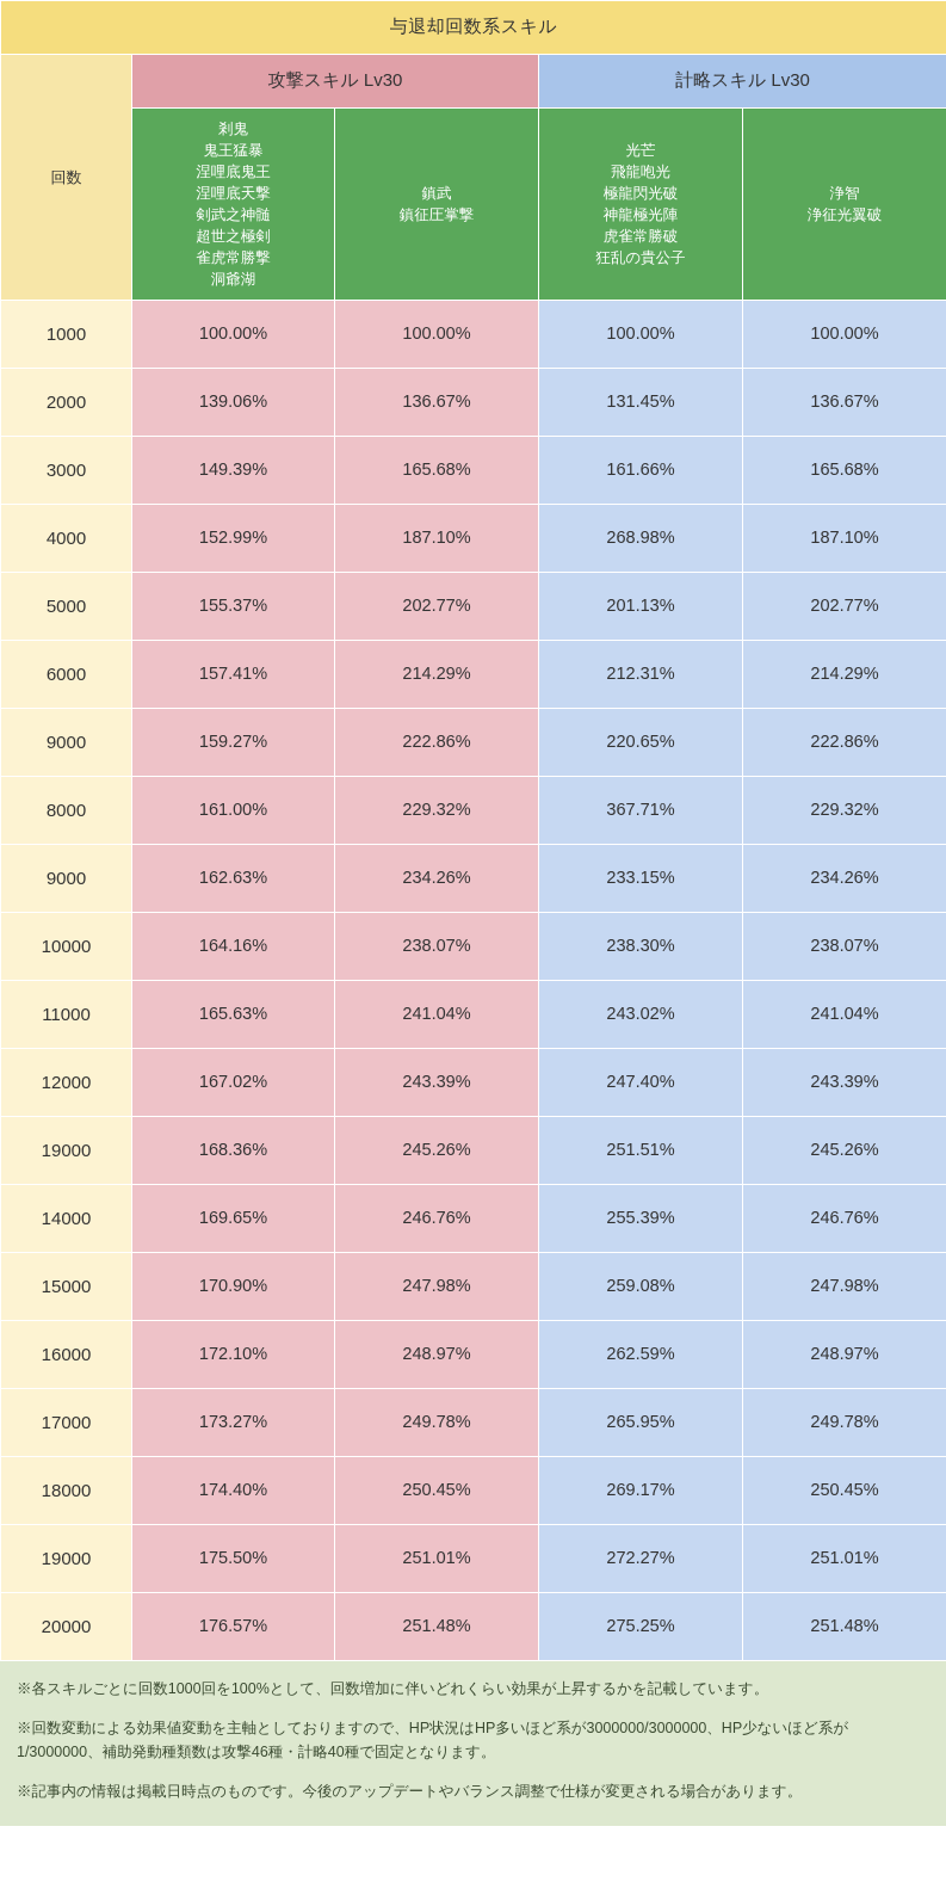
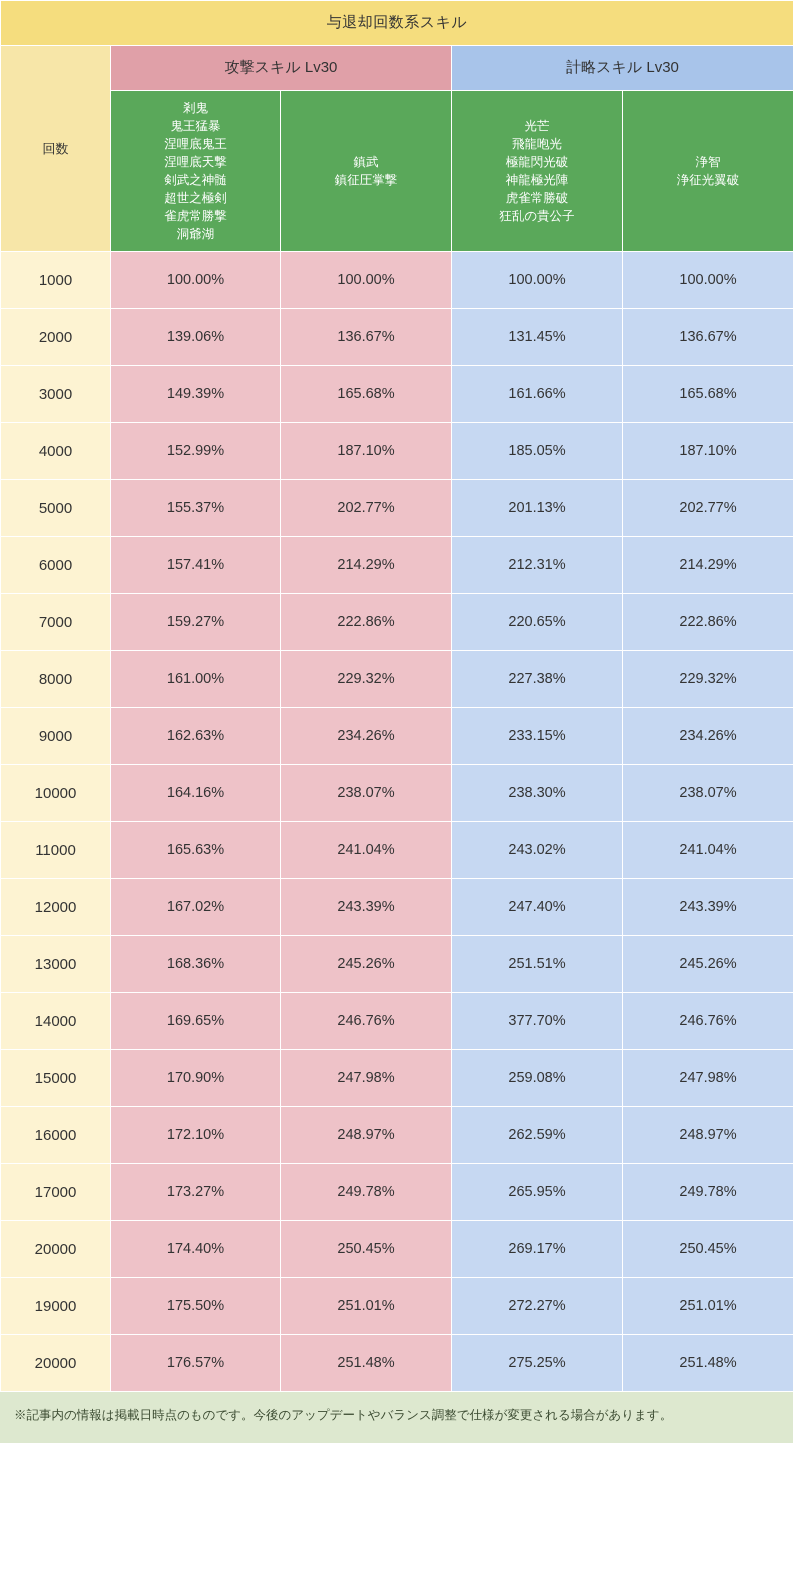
  与退却回数系スキル
  回数	攻撃スキル Lv30	計略スキル Lv30
  剎鬼 鬼王猛暴 涅哩底鬼王 涅哩底天撃 剣武之神髄 超世之極剣 雀虎常勝撃 洞爺湖	鎮武 鎮征圧掌撃	光芒 飛龍咆光 極龍閃光破 神龍極光陣 虎雀常勝破 狂乱の貴公子	浄智 浄征光翼破
  1000	100.00%	100.00%	100.00%	100.00%
  2000	139.06%	136.67%	131.45%	136.67%
  3000	149.39%	165.68%	161.66%	165.68%
- 4000	152.99%	187.10%	268.98%	187.10%
+ 4000	152.99%	187.10%	185.05%	187.10%
  5000	155.37%	202.77%	201.13%	202.77%
  6000	157.41%	214.29%	212.31%	214.29%
- 9000	159.27%	222.86%	220.65%	222.86%
+ 7000	159.27%	222.86%	220.65%	222.86%
- 8000	161.00%	229.32%	367.71%	229.32%
+ 8000	161.00%	229.32%	227.38%	229.32%
  9000	162.63%	234.26%	233.15%	234.26%
  10000	164.16%	238.07%	238.30%	238.07%
  11000	165.63%	241.04%	243.02%	241.04%
  12000	167.02%	243.39%	247.40%	243.39%
- 19000	168.36%	245.26%	251.51%	245.26%
+ 13000	168.36%	245.26%	251.51%	245.26%
- 14000	169.65%	246.76%	255.39%	246.76%
+ 14000	169.65%	246.76%	377.70%	246.76%
  15000	170.90%	247.98%	259.08%	247.98%
  16000	172.10%	248.97%	262.59%	248.97%
  17000	173.27%	249.78%	265.95%	249.78%
- 18000	174.40%	250.45%	269.17%	250.45%
+ 20000	174.40%	250.45%	269.17%	250.45%
  19000	175.50%	251.01%	272.27%	251.01%
  20000	176.57%	251.48%	275.25%	251.48%
- ※各スキルごとに回数1000回を100%として、回数増加に伴いどれくらい効果が上昇するかを記載しています。
- ※回数変動による効果値変動を主軸としておりますので、HP状況はHP多いほど系が3000000/3000000、HP少ないほど系が1/3000000、補助発動種類数は攻撃46種・計略40種で固定となります。
  ※記事内の情報は掲載日時点のものです。今後のアップデートやバランス調整で仕様が変更される場合があります。
